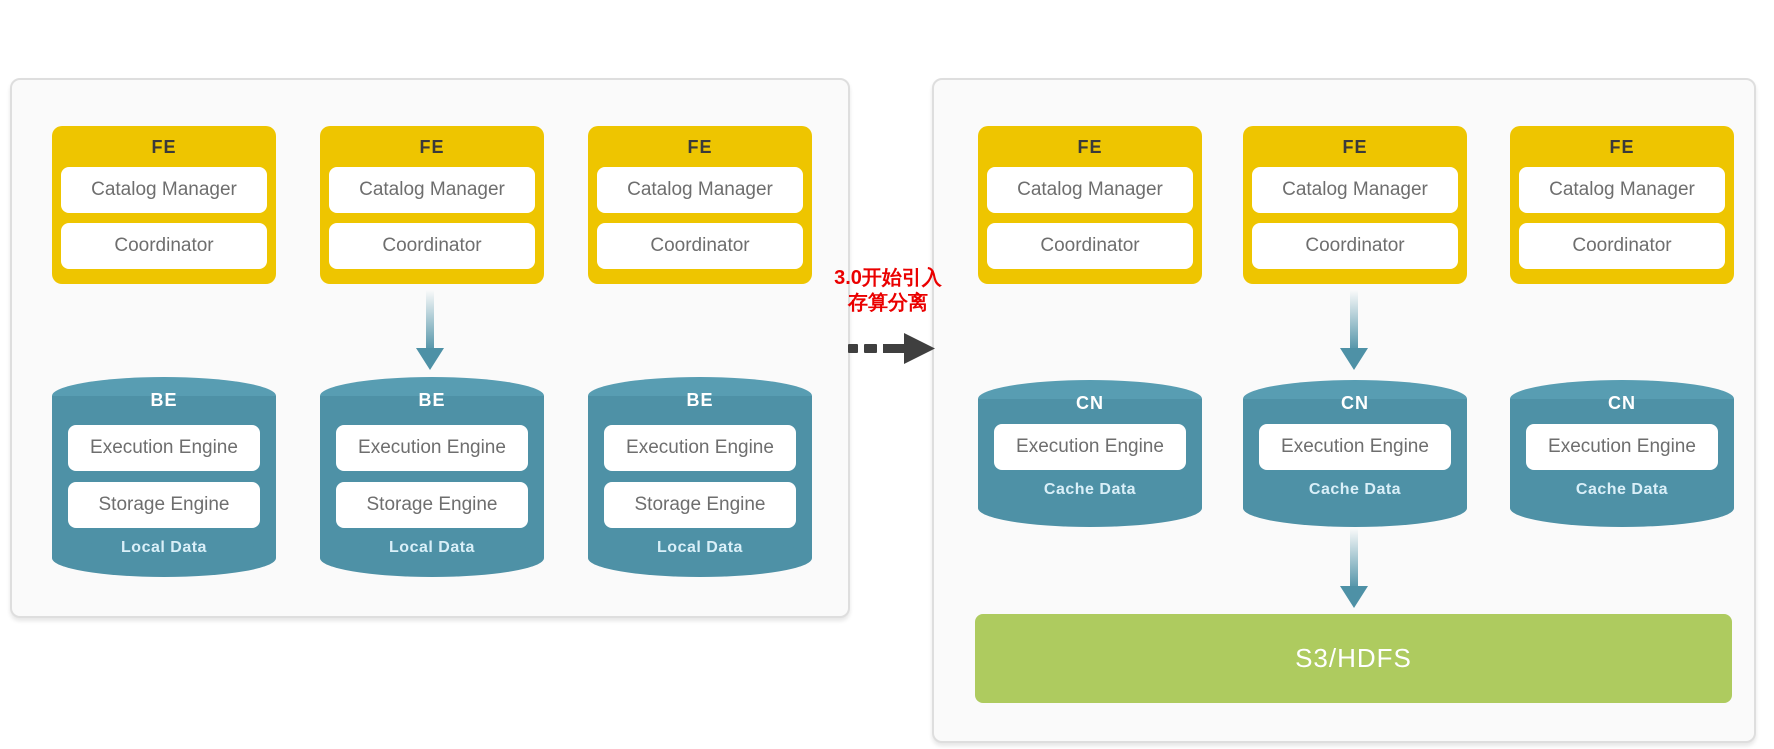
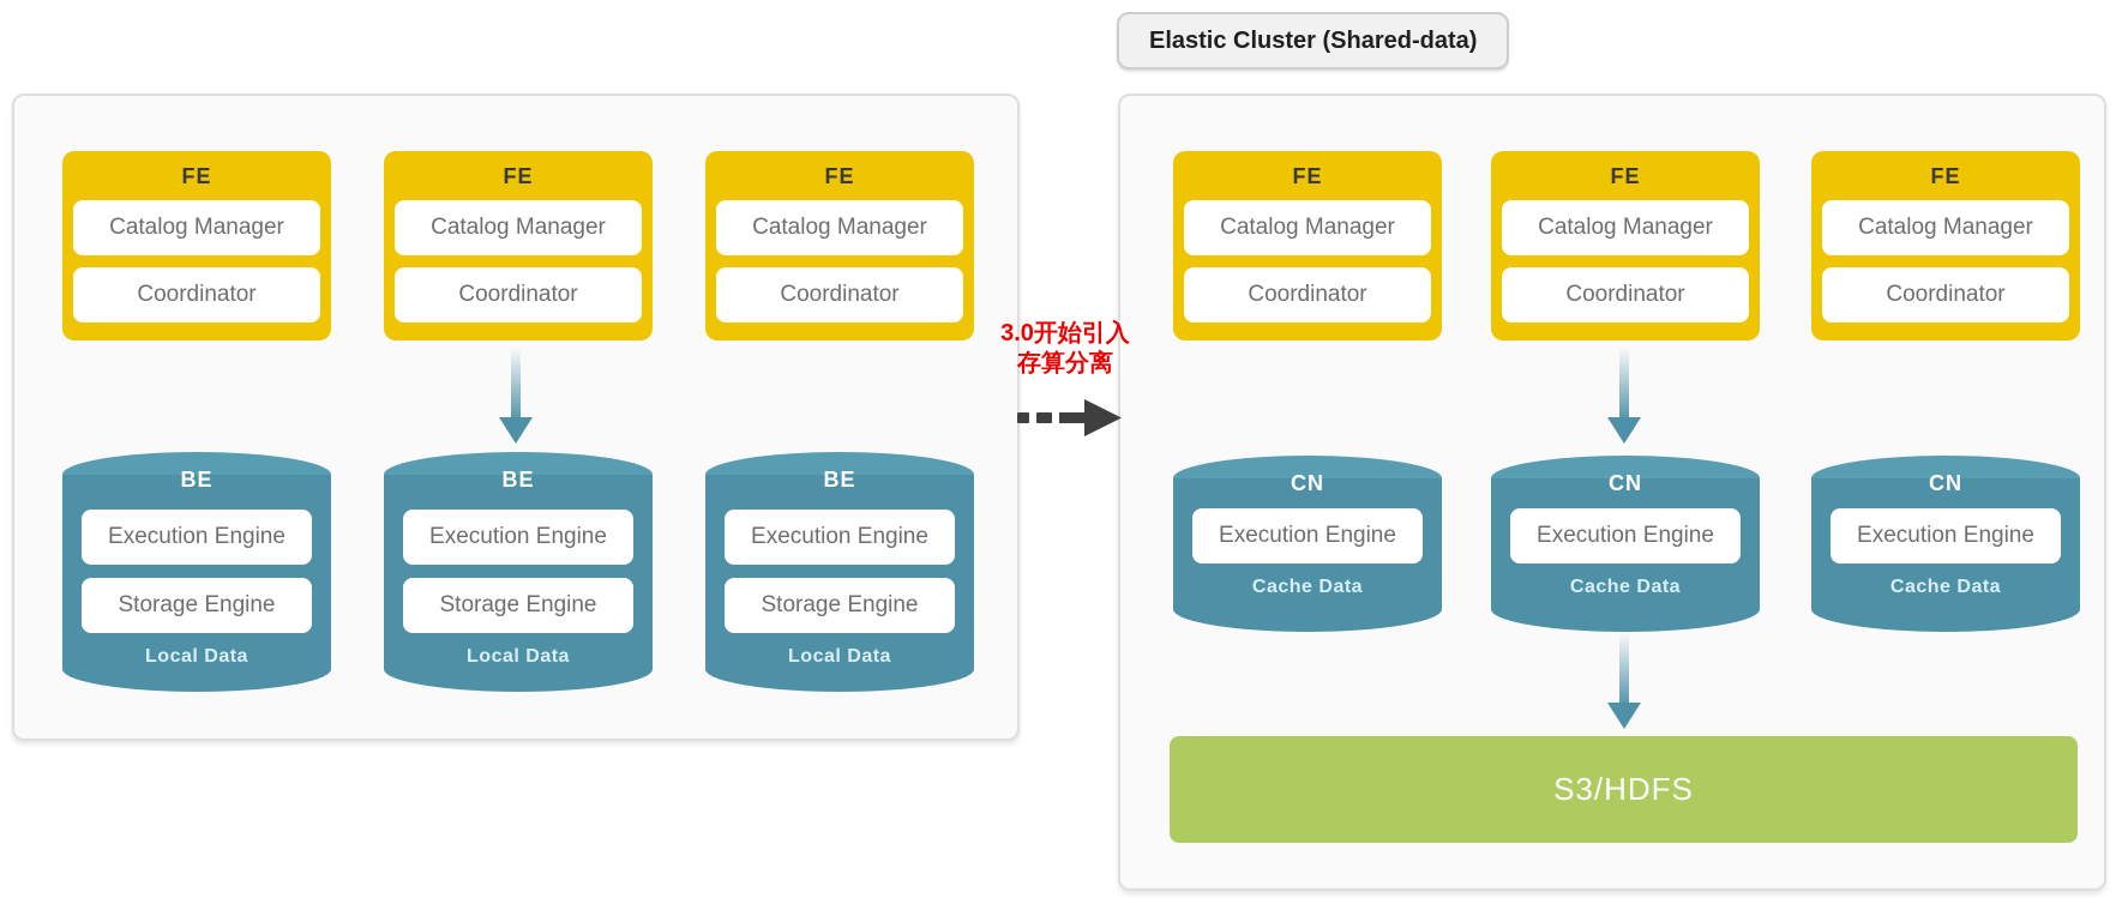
+ Elastic Cluster (Shared-data)
  FE
  Catalog Manager
  Coordinator
  FE
  Catalog Manager
  Coordinator
  FE
  Catalog Manager
  Coordinator
  BE
  Execution Engine
  Storage Engine
  Local Data
  BE
  Execution Engine
  Storage Engine
  Local Data
  BE
  Execution Engine
  Storage Engine
  Local Data
  3.0开始引入
  存算分离
  FE
  Catalog Manager
  Coordinator
  FE
  Catalog Manager
  Coordinator
  FE
  Catalog Manager
  Coordinator
  CN
  Execution Engine
  Cache Data
  CN
  Execution Engine
  Cache Data
  CN
  Execution Engine
  Cache Data
  S3/HDFS
